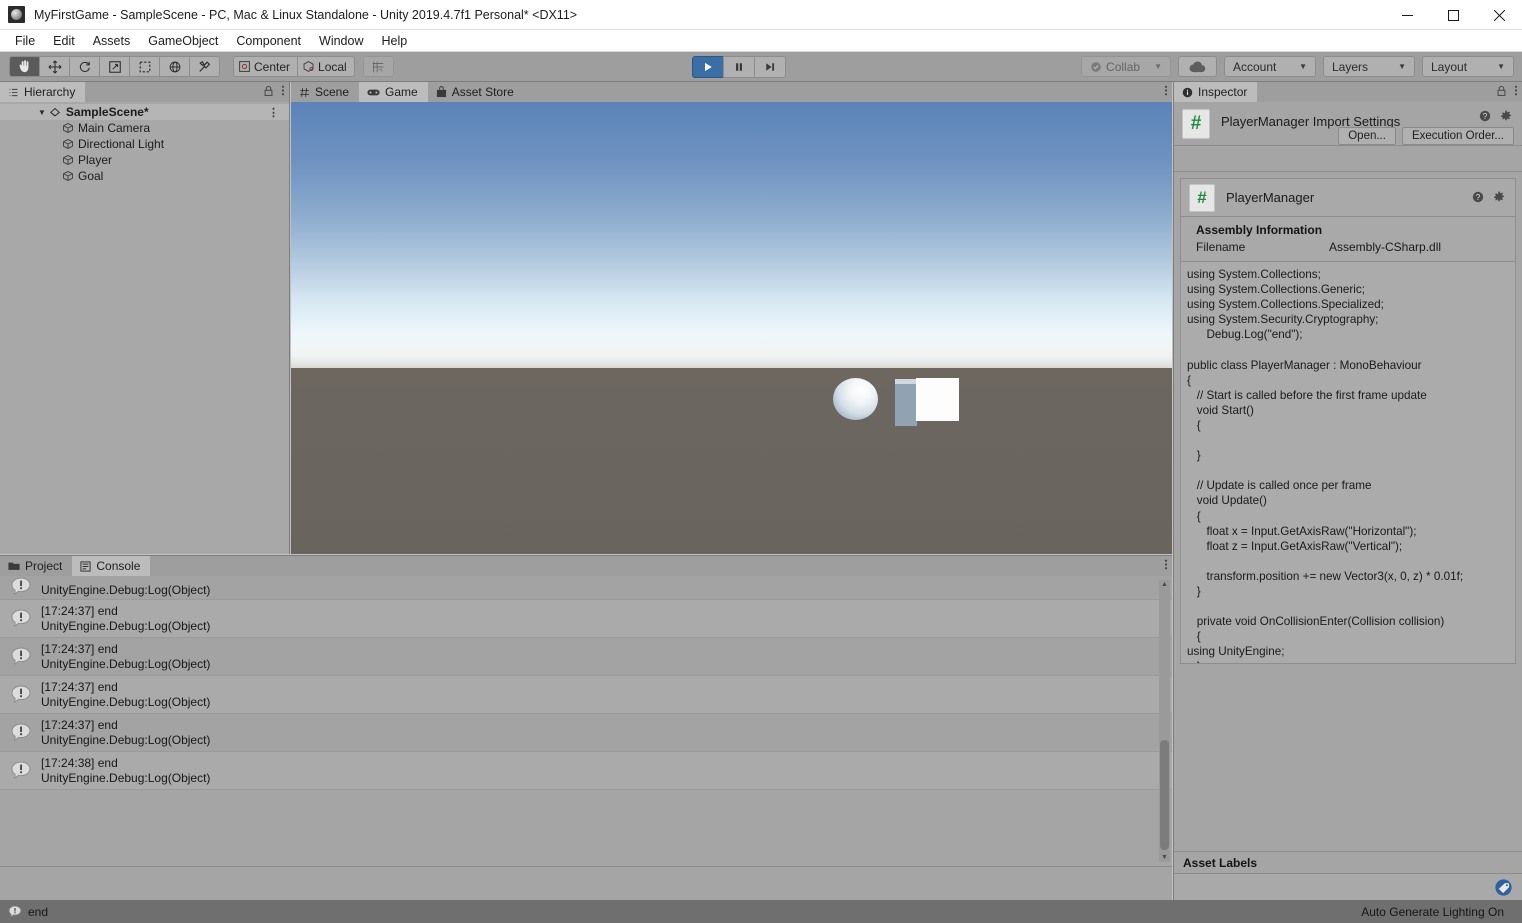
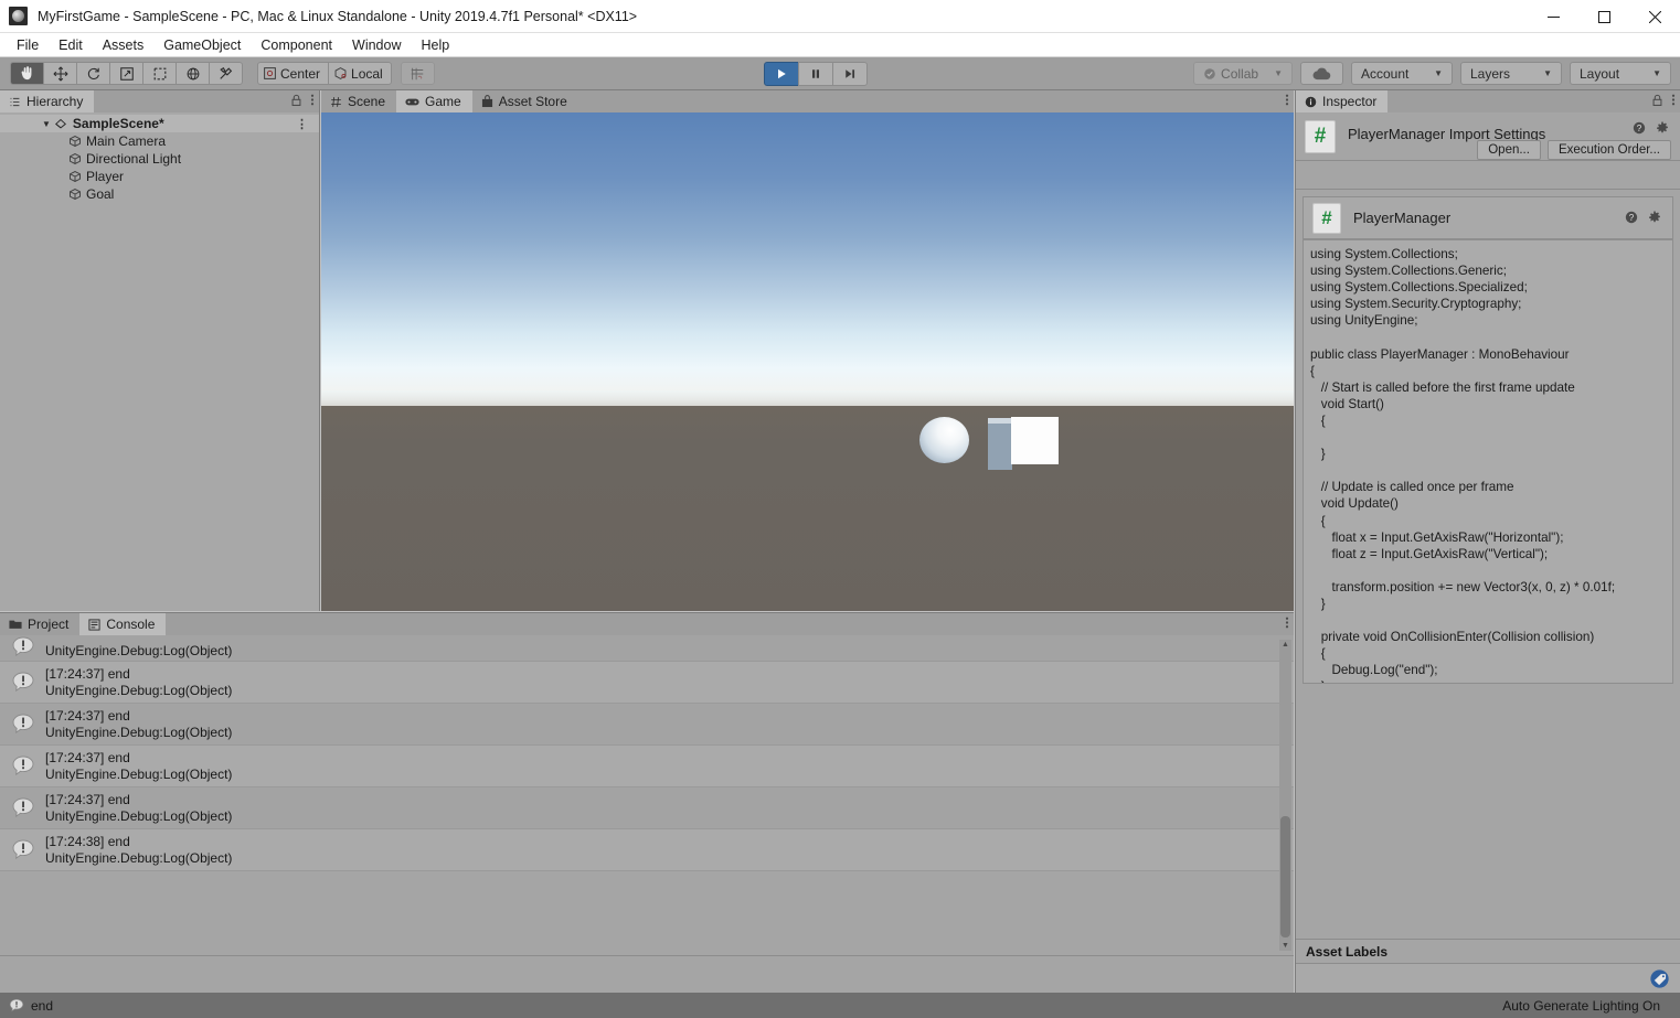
  MyFirstGame - SampleScene - PC, Mac & Linux Standalone - Unity 2019.4.7f1 Personal* <DX11>
  File
  Edit
  Assets
  GameObject
  Component
  Window
  Help
  Center
  Local
  Collab
  ▼
  Account
  ▼
  Layers
  ▼
  Layout
  ▼
  Hierarchy
  ▼
  SampleScene*
  ⋮
  Main Camera
  Directional Light
  Player
  Goal
  Scene
  Game
  Asset Store
  Project
  Console
  UnityEngine.Debug:Log(Object)
  [17:24:37] end
  UnityEngine.Debug:Log(Object)
  [17:24:37] end
  UnityEngine.Debug:Log(Object)
  [17:24:37] end
  UnityEngine.Debug:Log(Object)
  [17:24:37] end
  UnityEngine.Debug:Log(Object)
  [17:24:38] end
  UnityEngine.Debug:Log(Object)
  Inspector
  #
  PlayerManager Import Settings
  ?
  Open...
  Execution Order...
  #
  PlayerManager
  ?
- Assembly Information
- Filename
- Assembly-CSharp.dll
  using System.Collections;
  using System.Collections.Generic;
  using System.Collections.Specialized;
  using System.Security.Cryptography;
- Debug.Log("end");
+ using UnityEngine;
  public class PlayerManager : MonoBehaviour
  {
  // Start is called before the first frame update
  void Start()
  {
  }
  // Update is called once per frame
  void Update()
  {
  float x = Input.GetAxisRaw("Horizontal");
  float z = Input.GetAxisRaw("Vertical");
  transform.position += new Vector3(x, 0, z) * 0.01f;
  }
  private void OnCollisionEnter(Collision collision)
  {
- using UnityEngine;
+ Debug.Log("end");
  Asset Labels
  end
  Auto Generate Lighting On
